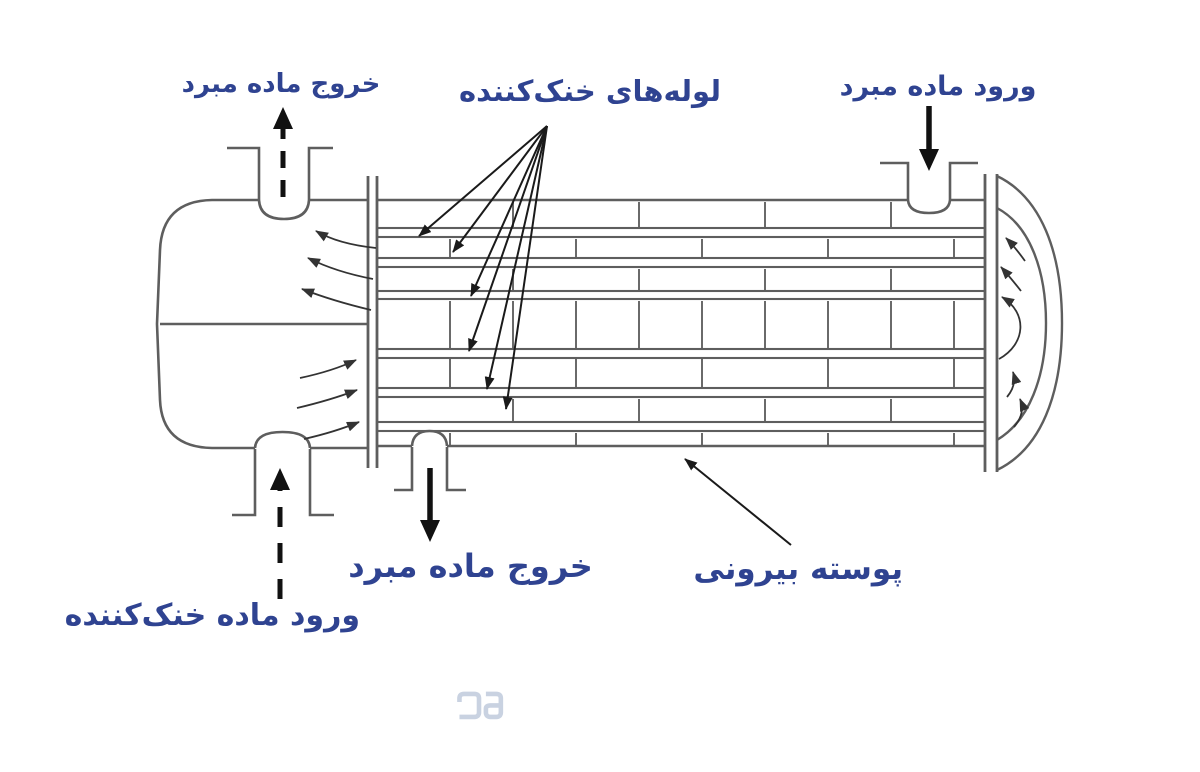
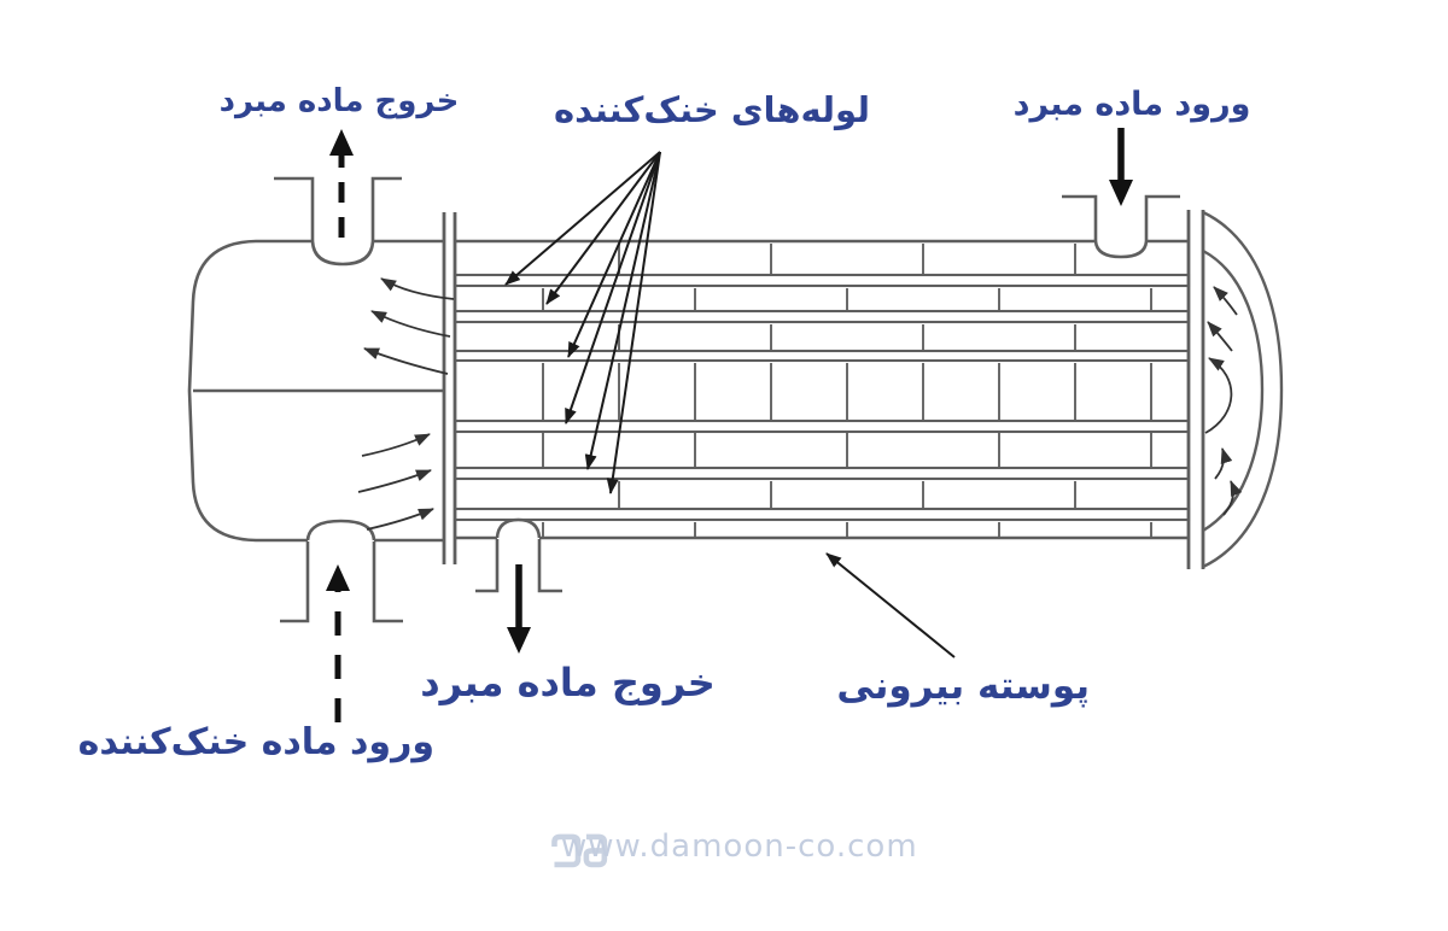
  خروج ماده مبرد
  لوله‌های خنک‌کننده
  ورود ماده مبرد
  خروج ماده مبرد
  پوسته بیرونی
  ورود ماده خنک‌کننده
+ www.damoon-co.com
